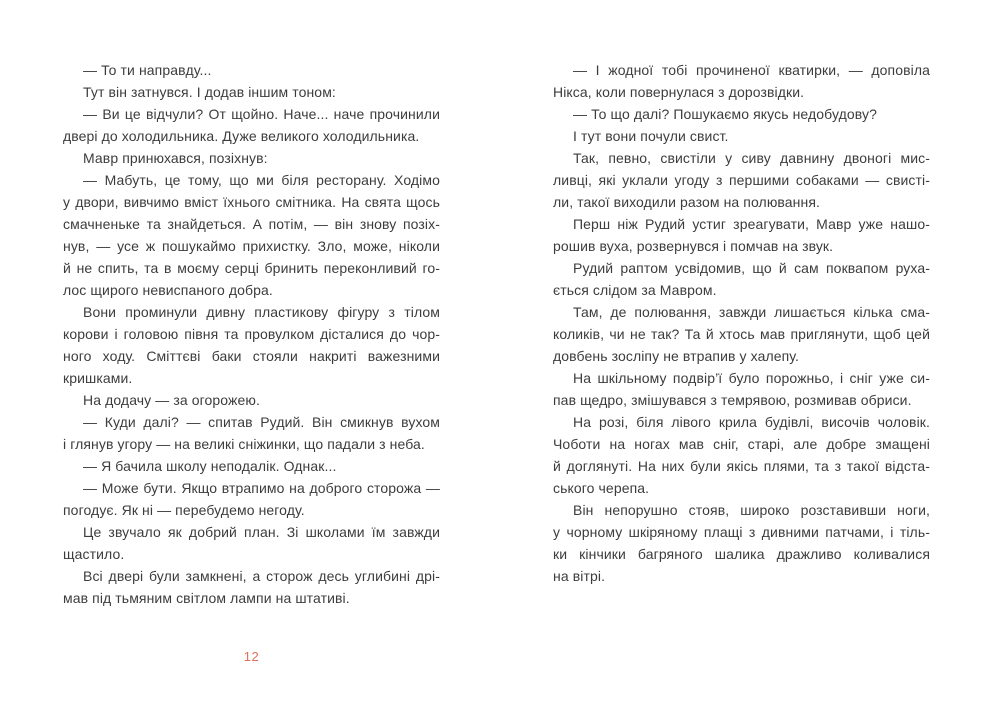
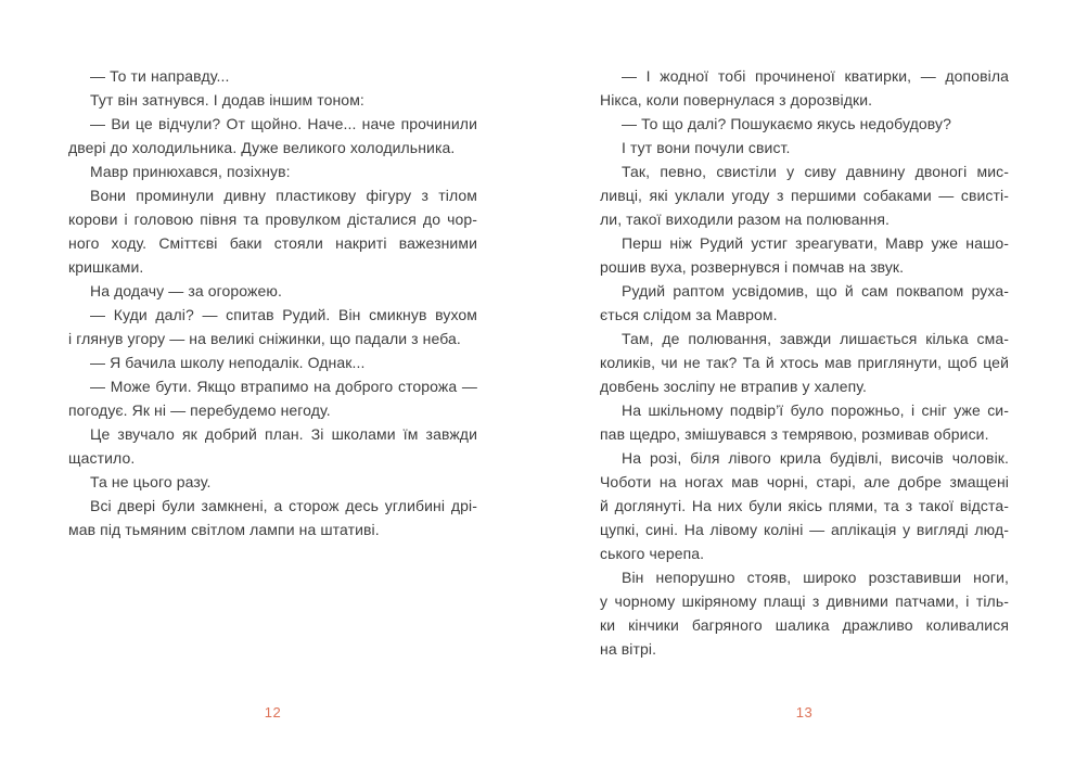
  — То ти направду...
  Тут він затнувся. І додав іншим тоном:
  — Ви це відчули? От щойно. Наче... наче прочинили
  двері до холодильника. Дуже великого холодильника.
  Мавр принюхався, позіхнув:
- — Мабуть, це тому, що ми біля ресторану. Ходімо
- у двори, вивчимо вміст їхнього смітника. На свята щось
- смачненьке та знайдеться. А потім, — він знову позіх-
- нув, — усе ж пошукаймо прихистку. Зло, може, ніколи
- й не спить, та в моєму серці бринить переконливий го-
- лос щирого невиспаного добра.
  Вони проминули дивну пластикову фігуру з тілом
  корови і головою півня та провулком дісталися до чор-
  ного ходу. Сміттєві баки стояли накриті важезними
  кришками.
  На додачу — за огорожею.
  — Куди далі? — спитав Рудий. Він смикнув вухом
  і глянув угору — на великі сніжинки, що падали з неба.
  — Я бачила школу неподалік. Однак...
  — Може бути. Якщо втрапимо на доброго сторожа —
  погодує. Як ні — перебудемо негоду.
  Це звучало як добрий план. Зі школами їм завжди
  щастило.
+ Та не цього разу.
  Всі двері були замкнені, а сторож десь углибині дрі-
  мав під тьмяним світлом лампи на штативі.
  — І жодної тобі прочиненої кватирки, — доповіла
  Нікса, коли повернулася з дорозвідки.
  — То що далі? Пошукаємо якусь недобудову?
  І тут вони почули свист.
  Так, певно, свистіли у сиву давнину двоногі мис-
  ливці, які уклали угоду з першими собаками — свисті-
  ли, такої виходили разом на полювання.
  Перш ніж Рудий устиг зреагувати, Мавр уже нашо-
  рошив вуха, розвернувся і помчав на звук.
  Рудий раптом усвідомив, що й сам поквапом руха-
  ється слідом за Мавром.
  Там, де полювання, завжди лишається кілька сма-
  коликів, чи не так? Та й хтось мав приглянути, щоб цей
  довбень зосліпу не втрапив у халепу.
  На шкільному подвір’ї було порожньо, і сніг уже си-
  пав щедро, змішувався з темрявою, розмивав обриси.
  На розі, біля лівого крила будівлі, височів чоловік.
- Чоботи на ногах мав сніг, старі, але добре змащені
+ Чоботи на ногах мав чорні, старі, але добре змащені
  й доглянуті. На них були якісь плями, та з такої відста-
+ цупкі, сині. На лівому коліні — аплікація у вигляді люд-
  ського черепа.
  Він непорушно стояв, широко розставивши ноги,
  у чорному шкіряному плащі з дивними патчами, і тіль-
  ки кінчики багряного шалика дражливо коливалися
  на вітрі.
  12
+ 13
